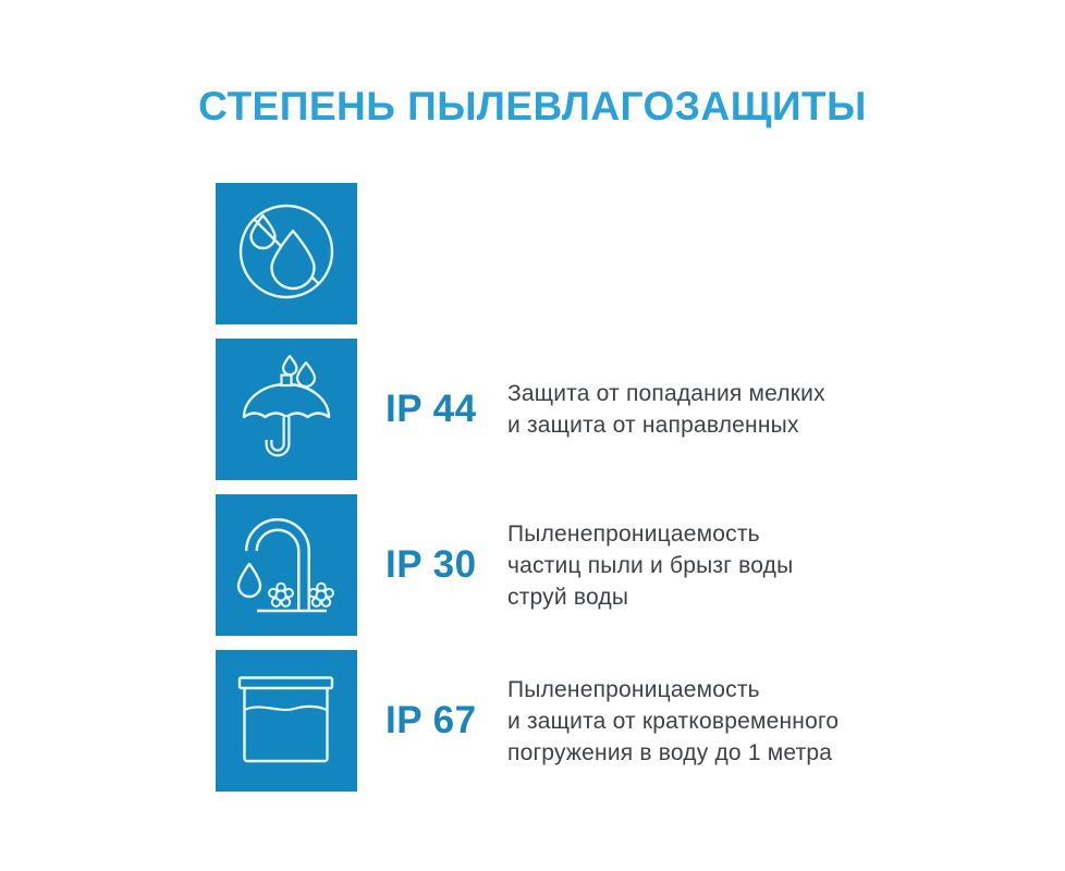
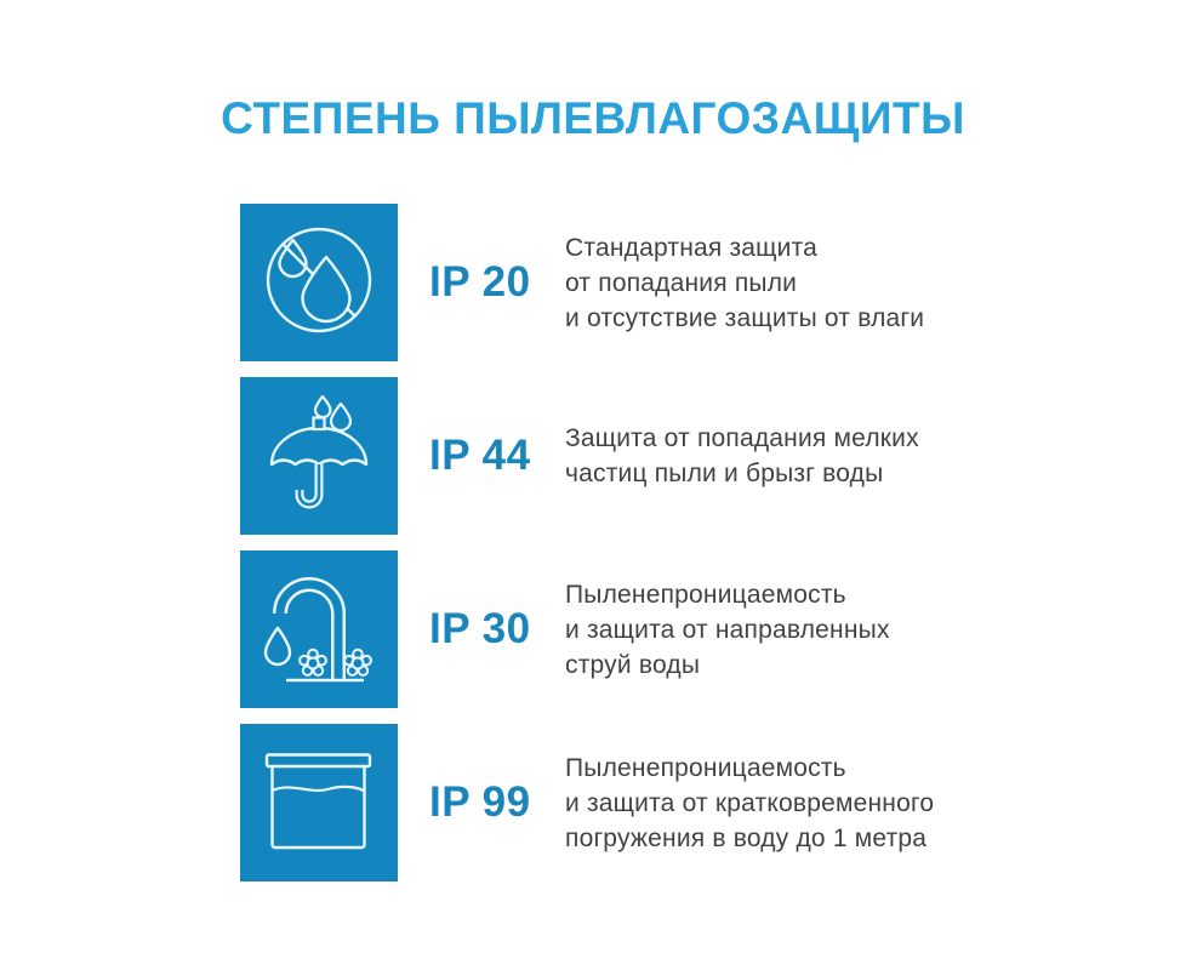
  СТЕПЕНЬ ПЫЛЕВЛАГОЗАЩИТЫ
+ IP 20
+ Стандартная защита
+ от попадания пыли
+ и отсутствие защиты от влаги
  IP 44
  Защита от попадания мелких
- и защита от направленных
+ частиц пыли и брызг воды
  IP 30
  Пыленепроницаемость
- частиц пыли и брызг воды
+ и защита от направленных
  струй воды
- IP 67
+ IP 99
  Пыленепроницаемость
  и защита от кратковременного
  погружения в воду до 1 метра
